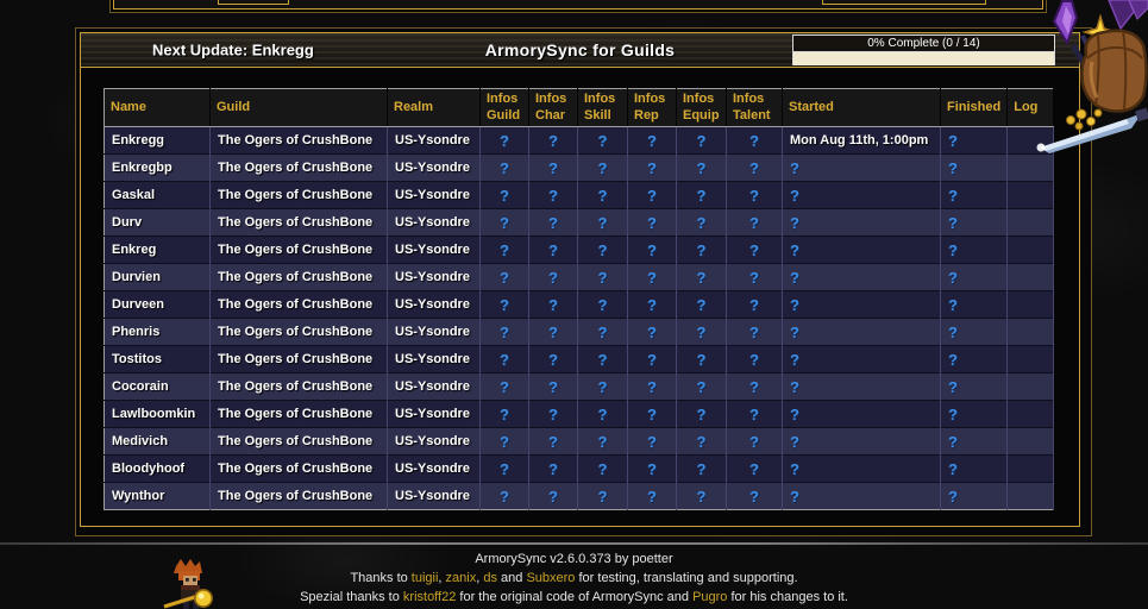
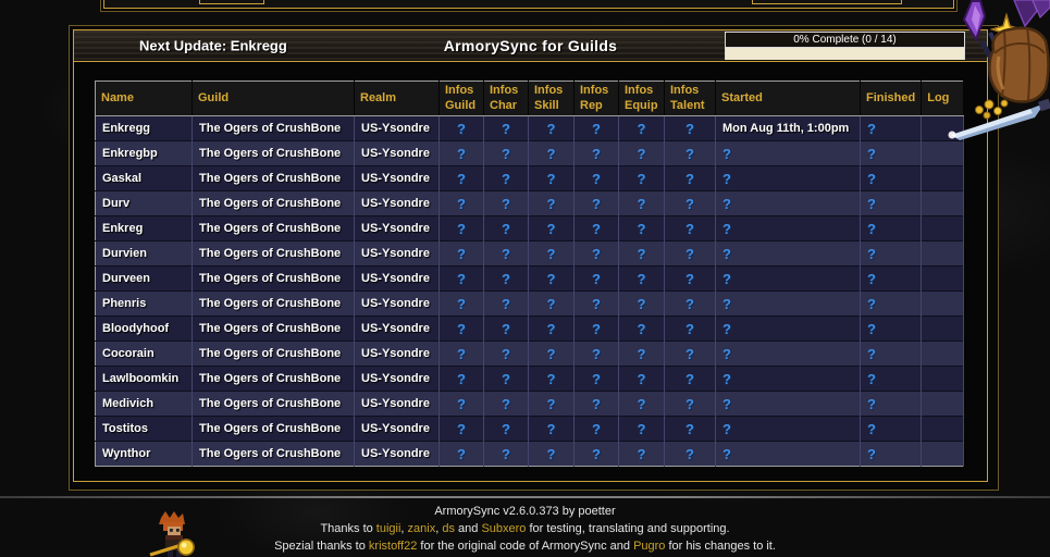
  Next Update: Enkregg
  ArmorySync for Guilds
  0% Complete (0 / 14)
  Name	Guild	Realm	Infos Guild	Infos Char	Infos Skill	Infos Rep	Infos Equip	Infos Talent	Started	Finished	Log
  Enkregg	The Ogers of CrushBone	US-Ysondre	?	?	?	?	?	?	Mon Aug 11th, 1:00pm	?
  Enkregbp	The Ogers of CrushBone	US-Ysondre	?	?	?	?	?	?	?	?
  Gaskal	The Ogers of CrushBone	US-Ysondre	?	?	?	?	?	?	?	?
  Durv	The Ogers of CrushBone	US-Ysondre	?	?	?	?	?	?	?	?
  Enkreg	The Ogers of CrushBone	US-Ysondre	?	?	?	?	?	?	?	?
  Durvien	The Ogers of CrushBone	US-Ysondre	?	?	?	?	?	?	?	?
  Durveen	The Ogers of CrushBone	US-Ysondre	?	?	?	?	?	?	?	?
  Phenris	The Ogers of CrushBone	US-Ysondre	?	?	?	?	?	?	?	?
- Tostitos	The Ogers of CrushBone	US-Ysondre	?	?	?	?	?	?	?	?
+ Bloodyhoof	The Ogers of CrushBone	US-Ysondre	?	?	?	?	?	?	?	?
  Cocorain	The Ogers of CrushBone	US-Ysondre	?	?	?	?	?	?	?	?
  Lawlboomkin	The Ogers of CrushBone	US-Ysondre	?	?	?	?	?	?	?	?
  Medivich	The Ogers of CrushBone	US-Ysondre	?	?	?	?	?	?	?	?
- Bloodyhoof	The Ogers of CrushBone	US-Ysondre	?	?	?	?	?	?	?	?
+ Tostitos	The Ogers of CrushBone	US-Ysondre	?	?	?	?	?	?	?	?
  Wynthor	The Ogers of CrushBone	US-Ysondre	?	?	?	?	?	?	?	?
  ArmorySync v2.6.0.373 by poetter
  Thanks to tuigii, zanix, ds and Subxero for testing, translating and supporting.
  Spezial thanks to kristoff22 for the original code of ArmorySync and Pugro for his changes to it.
